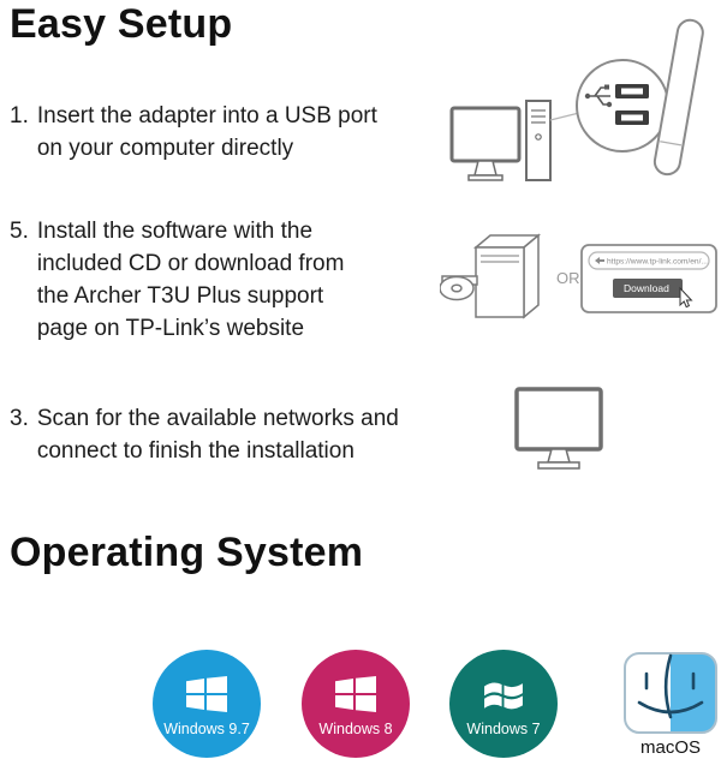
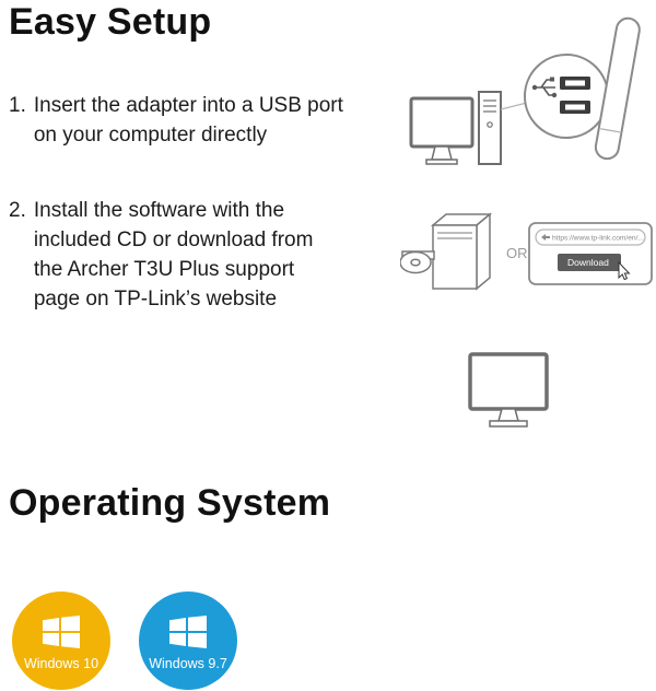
  Easy Setup
  Operating System
  1.
  Insert the adapter into a USB port on your computer directly
- 5.
+ 2.
  Install the software with the included CD or download from the Archer T3U Plus support page on TP-Link’s website
- 3.
- Scan for the available networks and connect to finish the installation
  OR
  Download
+ Windows 10
  Windows 9.7
- Windows 8
- Windows 7
- macOS
